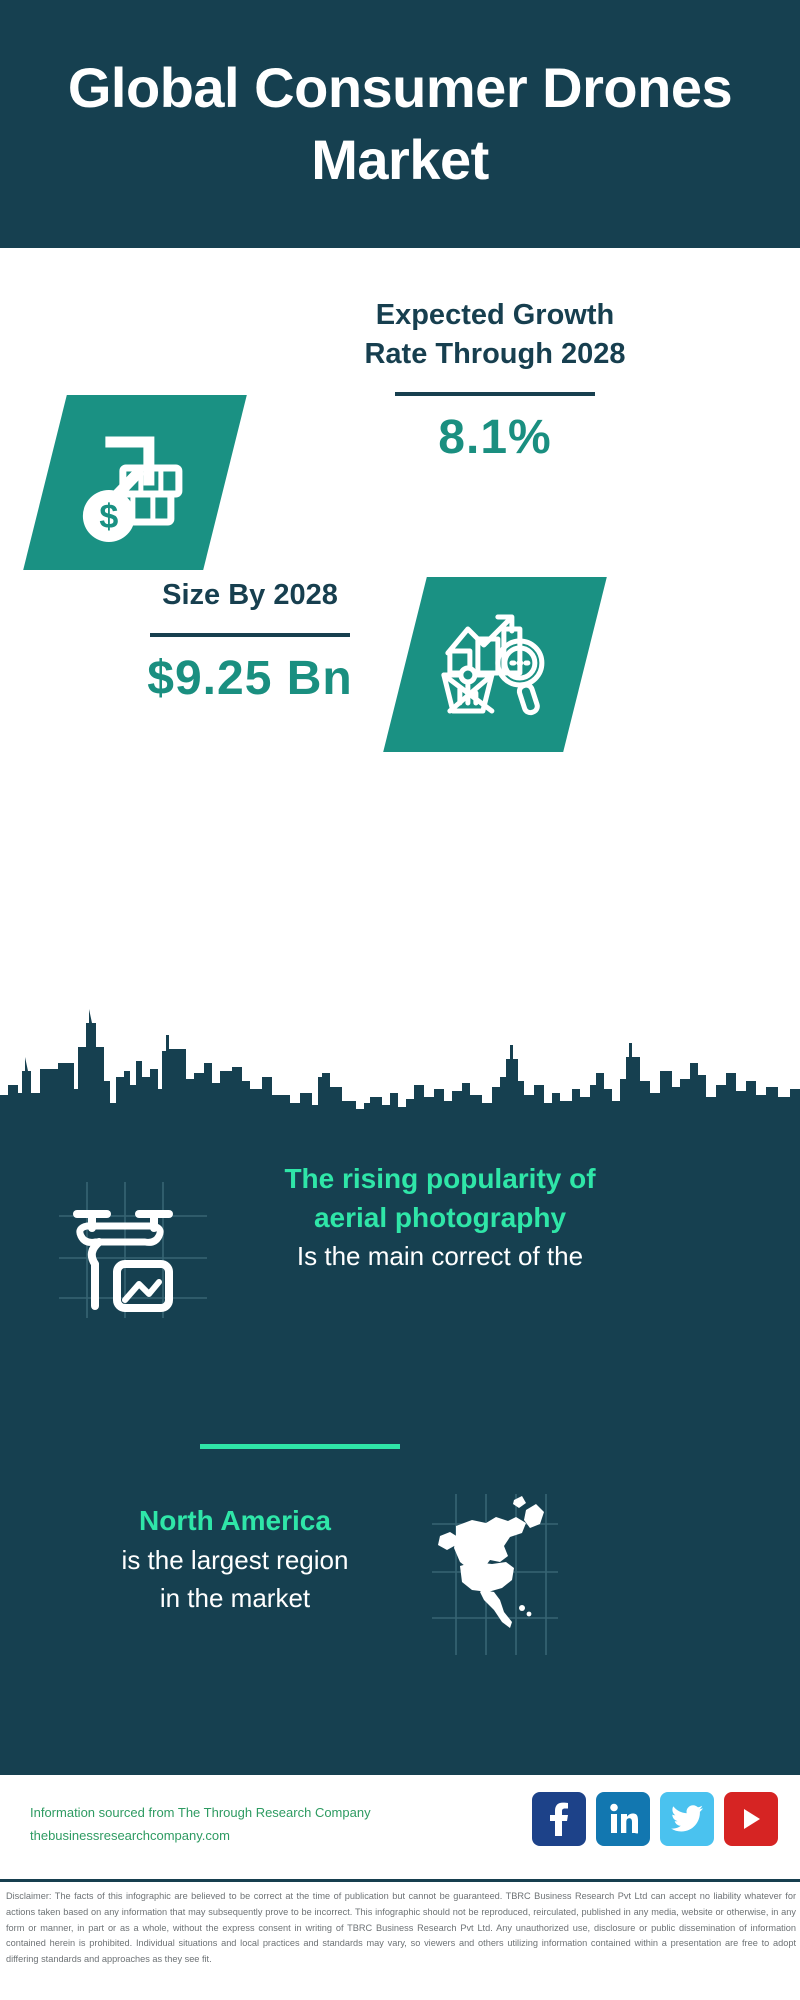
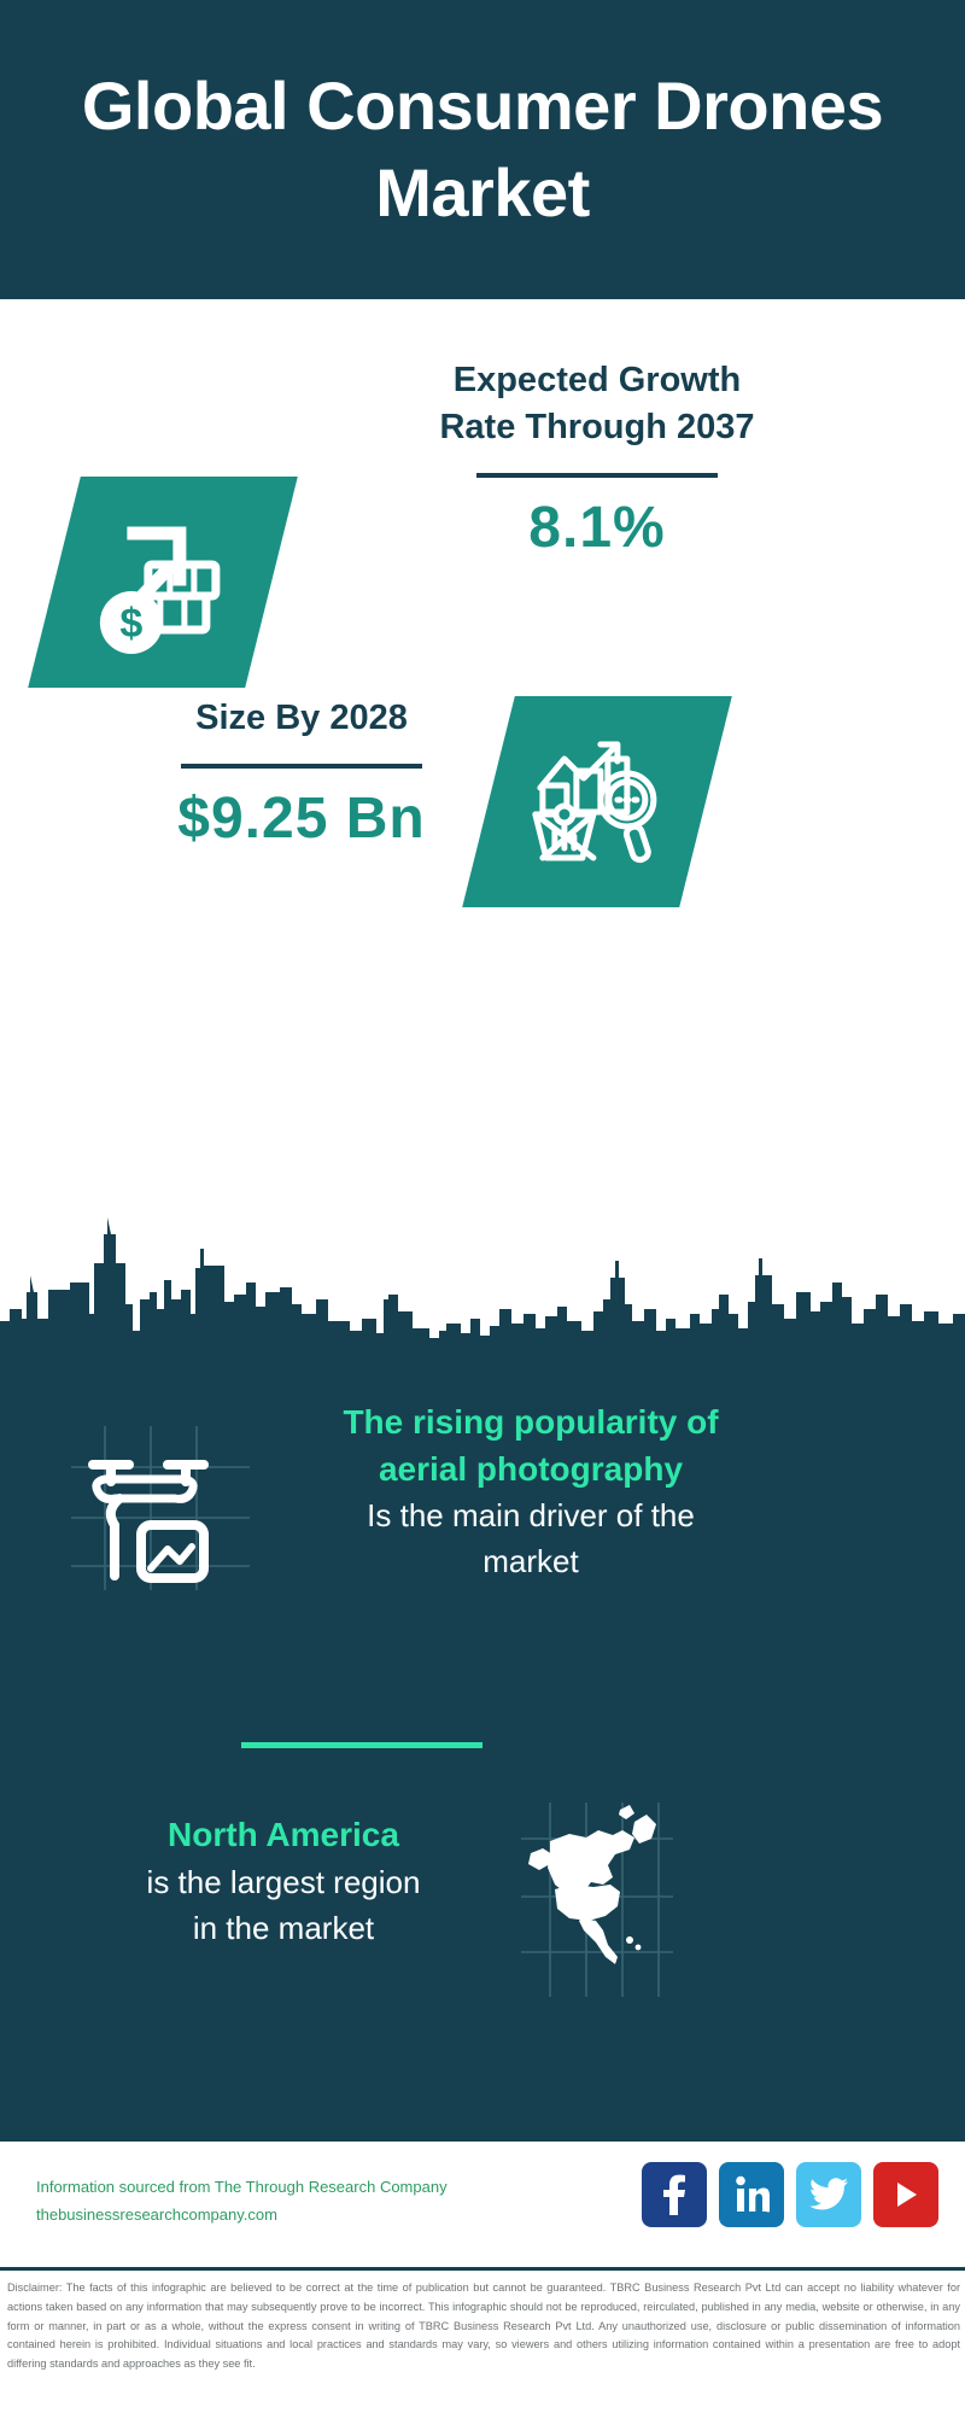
  Global Consumer Drones Market
  Expected Growth
- Rate Through 2028
+ Rate Through 2037
  8.1%
  Size By 2028
  $9.25 Bn
  The rising popularity of
  aerial photography
- Is the main correct of the
+ Is the main driver of the
+ market
  North America
  is the largest region
  in the market
  Information sourced from The Through Research Company
  thebusinessresearchcompany.com
  Disclaimer: The facts of this infographic are believed to be correct at the time of publication but cannot be guaranteed. TBRC Business Research Pvt Ltd can accept no liability whatever for actions taken based on any information that may subsequently prove to be incorrect. This infographic should not be reproduced, reirculated, published in any media, website or otherwise, in any form or manner, in part or as a whole, without the express consent in writing of TBRC Business Research Pvt Ltd. Any unauthorized use, disclosure or public dissemination of information contained herein is prohibited. Individual situations and local practices and standards may vary, so viewers and others utilizing information contained within a presentation are free to adopt differing standards and approaches as they see fit.
